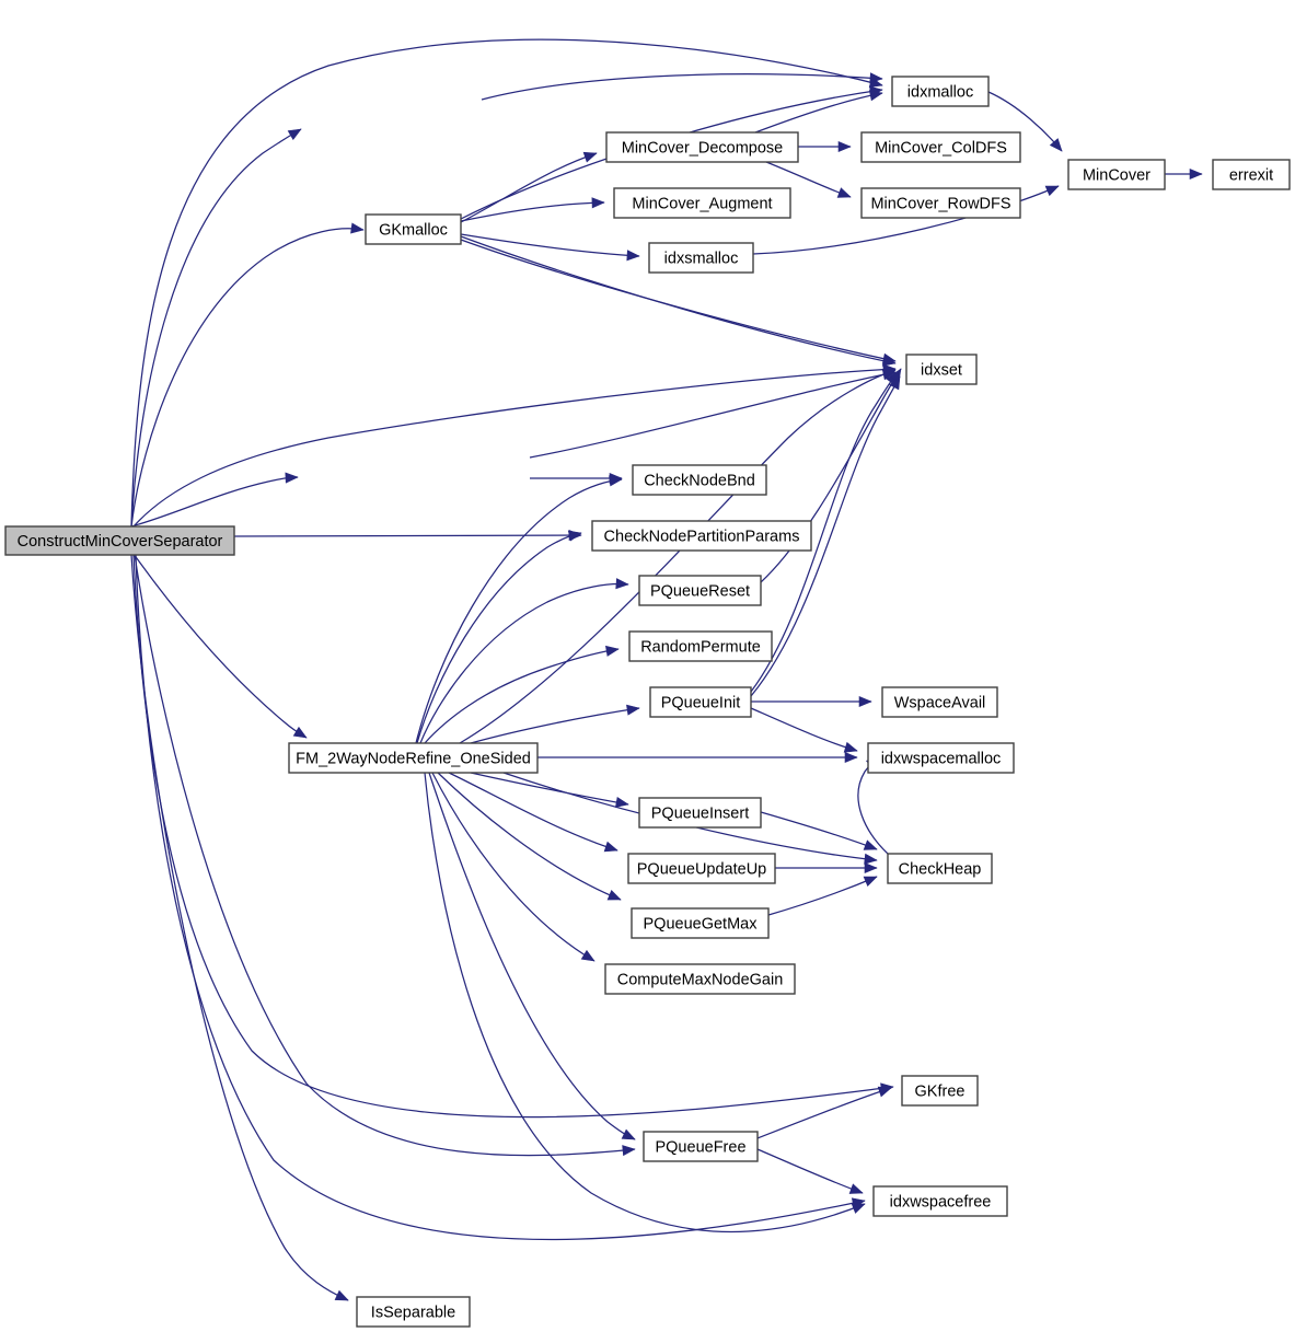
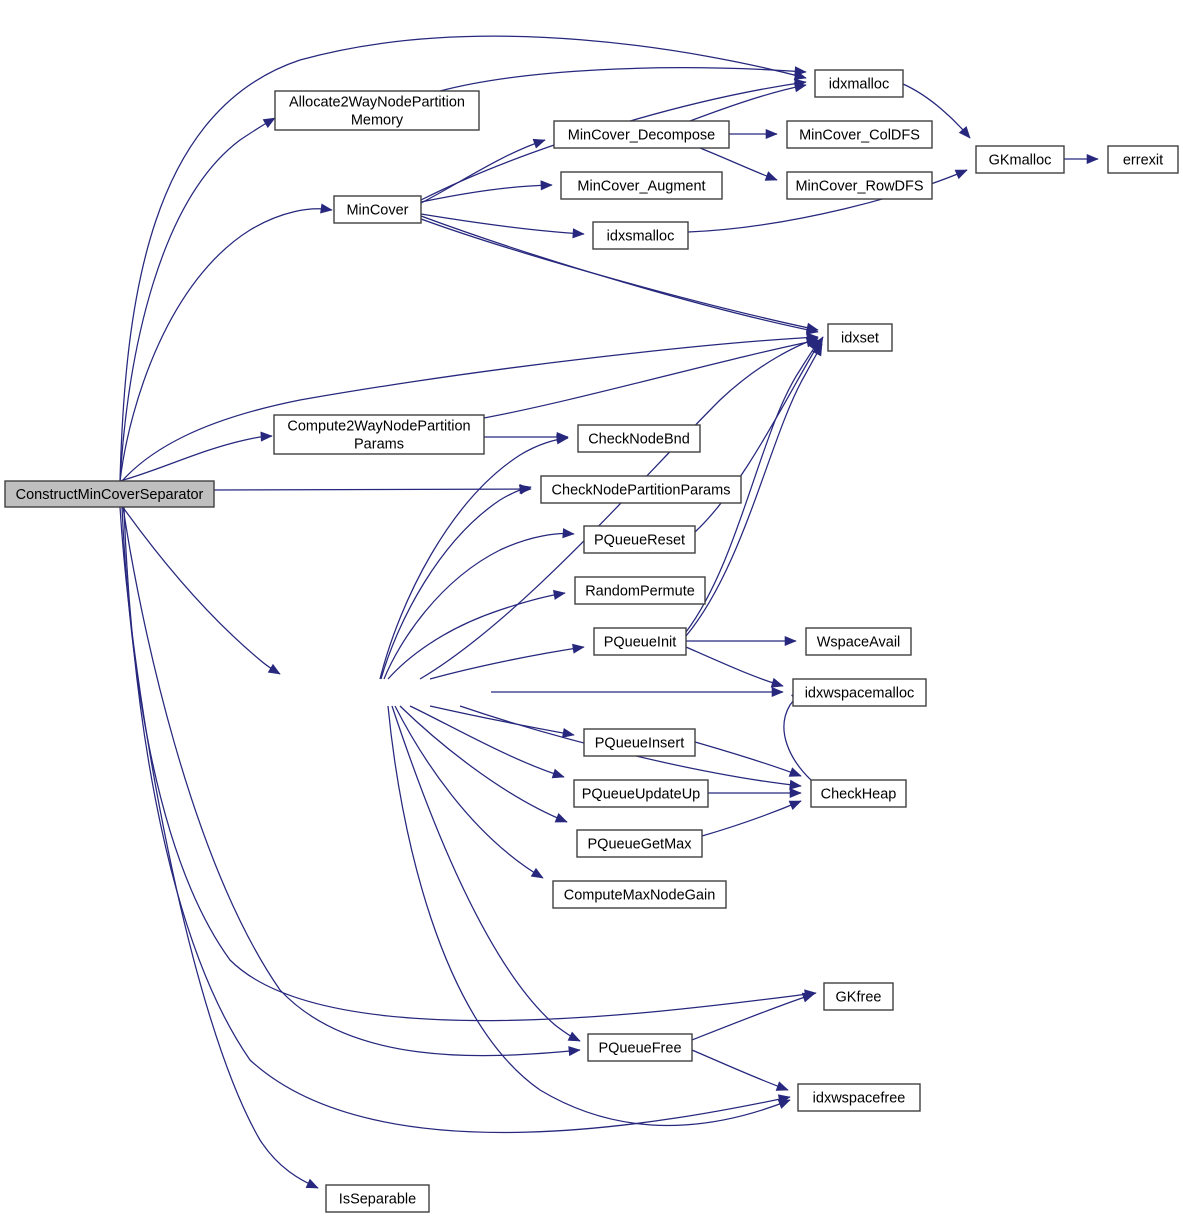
  ConstructMinCoverSeparator
+ Allocate2WayNodePartition
+ Memory
- GKmalloc
+ MinCover
  MinCover_Decompose
  MinCover_Augment
  idxsmalloc
  MinCover_ColDFS
  MinCover_RowDFS
  idxmalloc
- MinCover
+ GKmalloc
  errexit
  idxset
+ Compute2WayNodePartition
+ Params
  CheckNodeBnd
  CheckNodePartitionParams
  PQueueReset
  RandomPermute
  PQueueInit
  WspaceAvail
  idxwspacemalloc
- FM_2WayNodeRefine_OneSided
  PQueueInsert
  PQueueUpdateUp
  CheckHeap
  PQueueGetMax
  ComputeMaxNodeGain
  GKfree
  PQueueFree
  idxwspacefree
  IsSeparable
